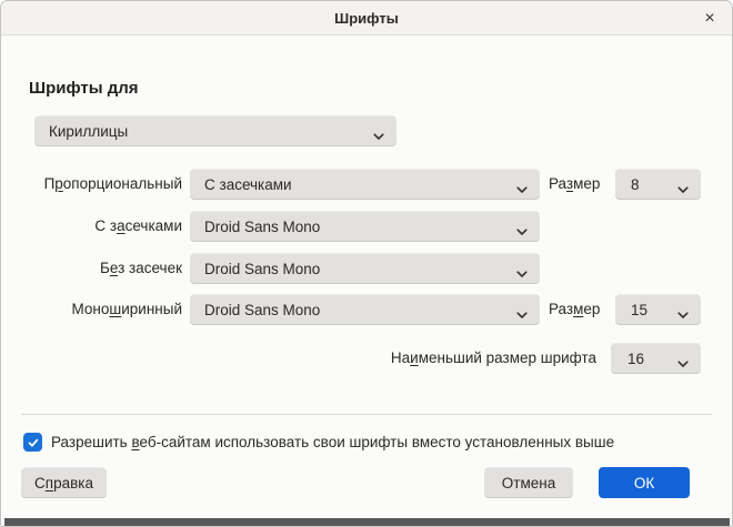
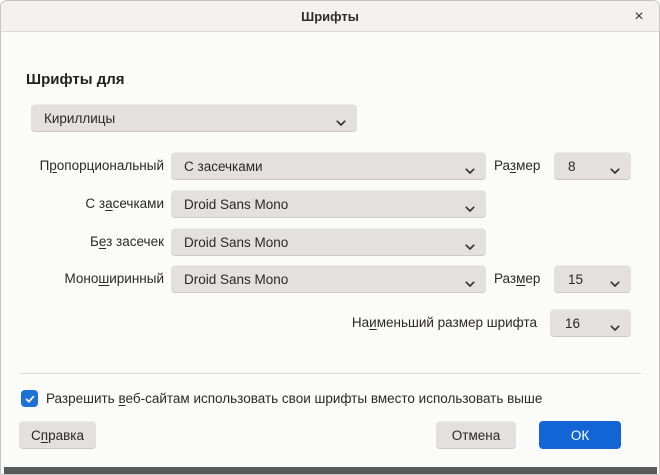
  Шрифты
  ×
  Шрифты для
  Кириллицы
  Пропорциональный
  С засечками
  Размер
  8
  С засечками
  Droid Sans Mono
  Без засечек
  Droid Sans Mono
  Моноширинный
  Droid Sans Mono
  Размер
  15
  Наименьший размер шрифта
  16
- Разрешить веб-сайтам использовать свои шрифты вместо установленных выше
+ Разрешить веб-сайтам использовать свои шрифты вместо использовать выше
  Справка
  Отмена
  ОК
